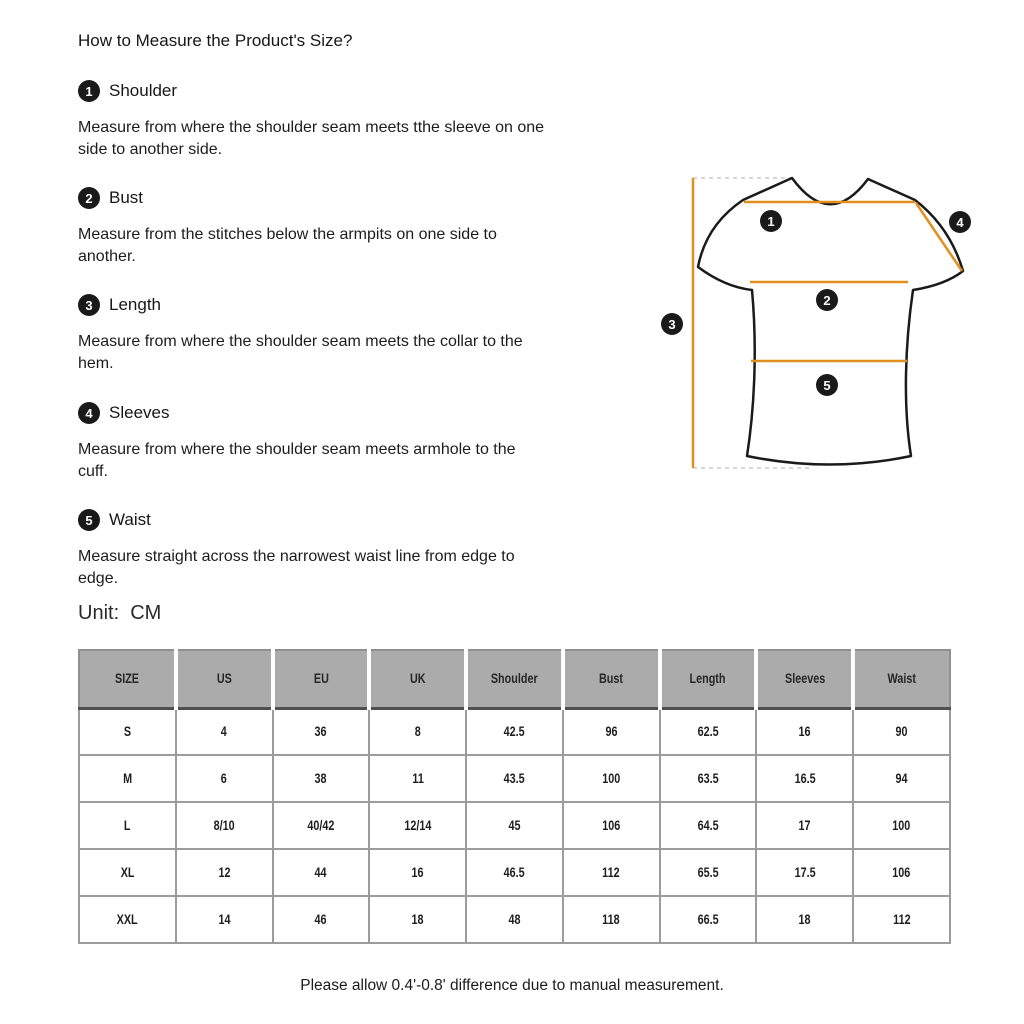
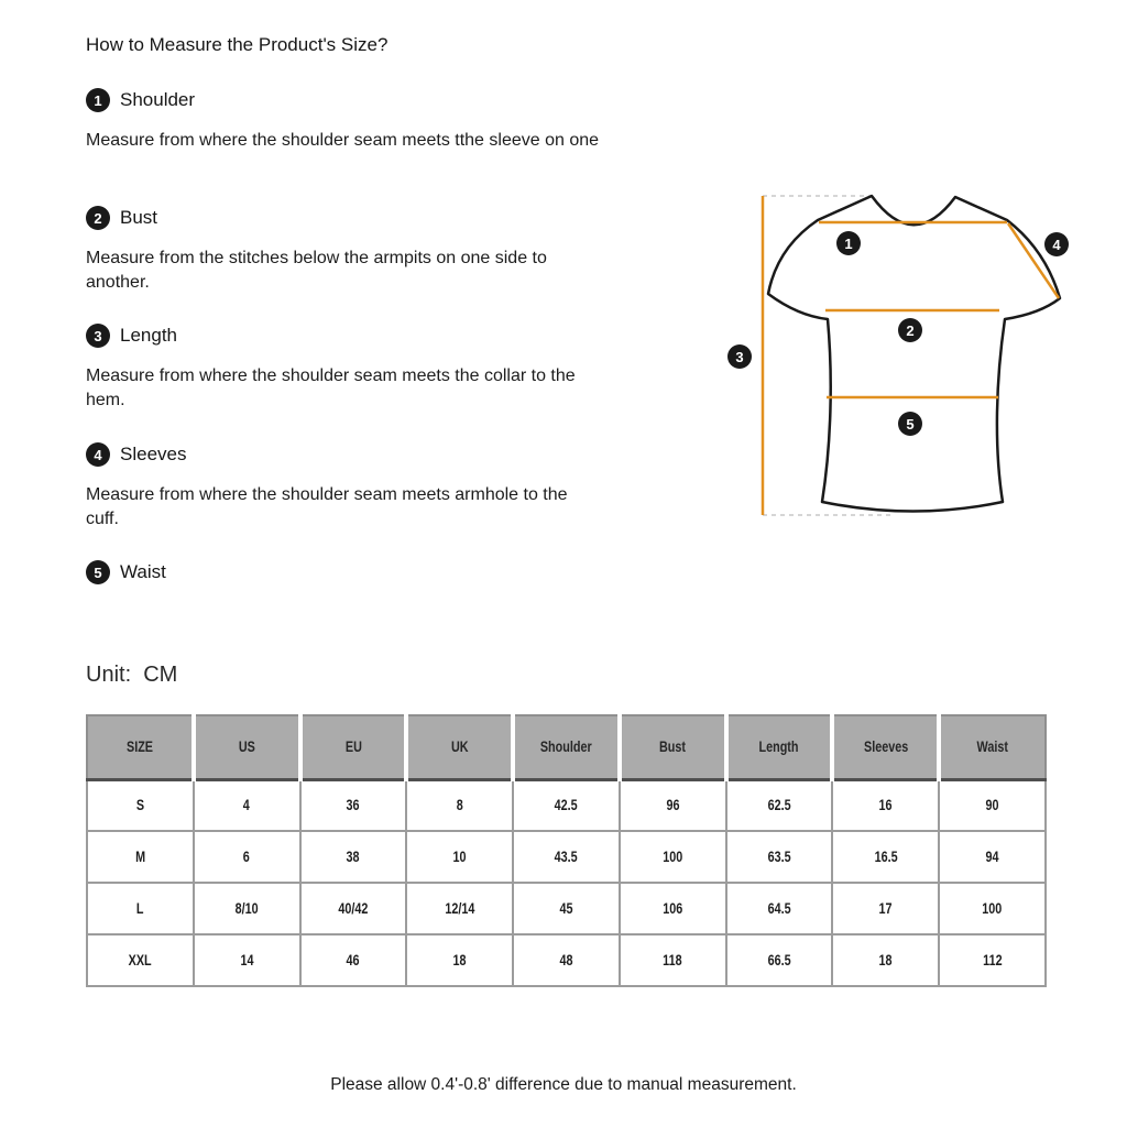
  How to Measure the Product's Size?
  1
  Shoulder
  Measure from where the shoulder seam meets tthe sleeve on one
- side to another side.
  2
  Bust
  Measure from the stitches below the armpits on one side to
  another.
  3
  Length
  Measure from where the shoulder seam meets the collar to the
  hem.
  4
  Sleeves
  Measure from where the shoulder seam meets armhole to the
  cuff.
  5
  Waist
- Measure straight across the narrowest waist line from edge to
- edge.
  1
  2
  3
  4
  5
  Unit: CM
  SIZE	US	EU	UK	Shoulder	Bust	Length	Sleeves	Waist
  S	4	36	8	42.5	96	62.5	16	90
- M	6	38	11	43.5	100	63.5	16.5	94
+ M	6	38	10	43.5	100	63.5	16.5	94
  L	8/10	40/42	12/14	45	106	64.5	17	100
- XL	12	44	16	46.5	112	65.5	17.5	106
  XXL	14	46	18	48	118	66.5	18	112
  Please allow 0.4'-0.8' difference due to manual measurement.
